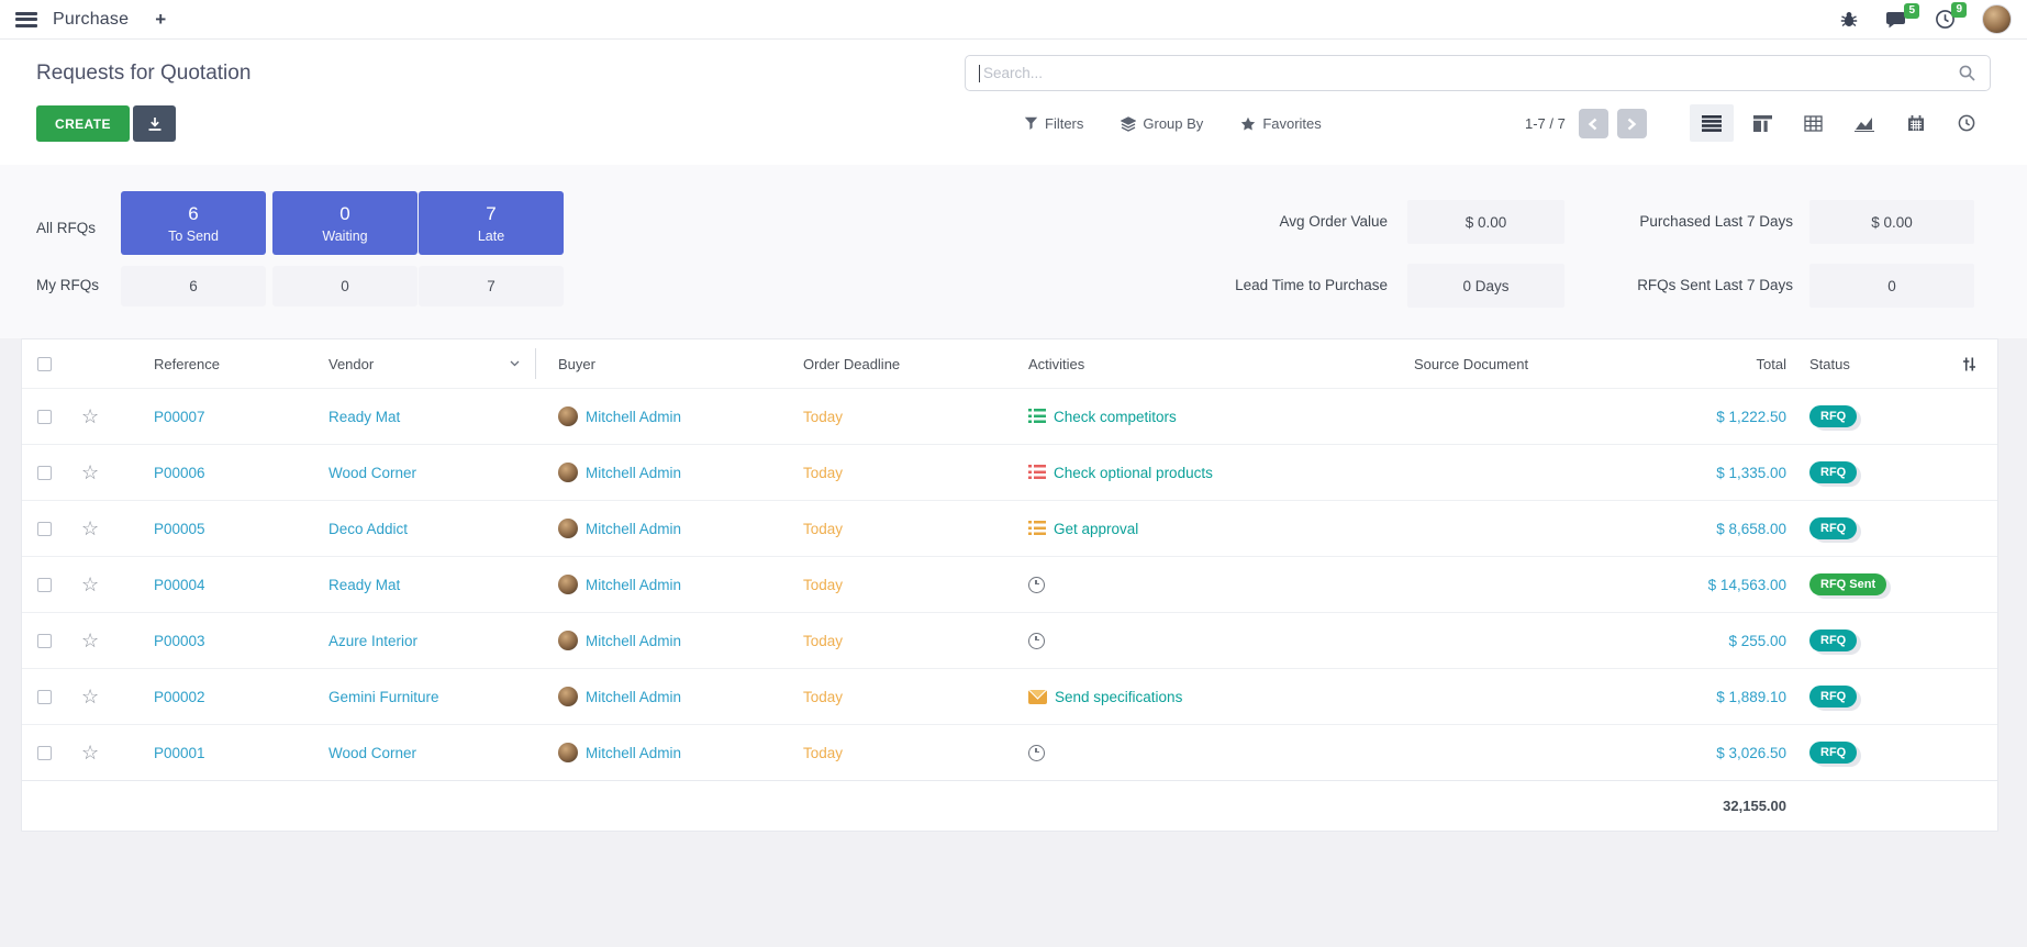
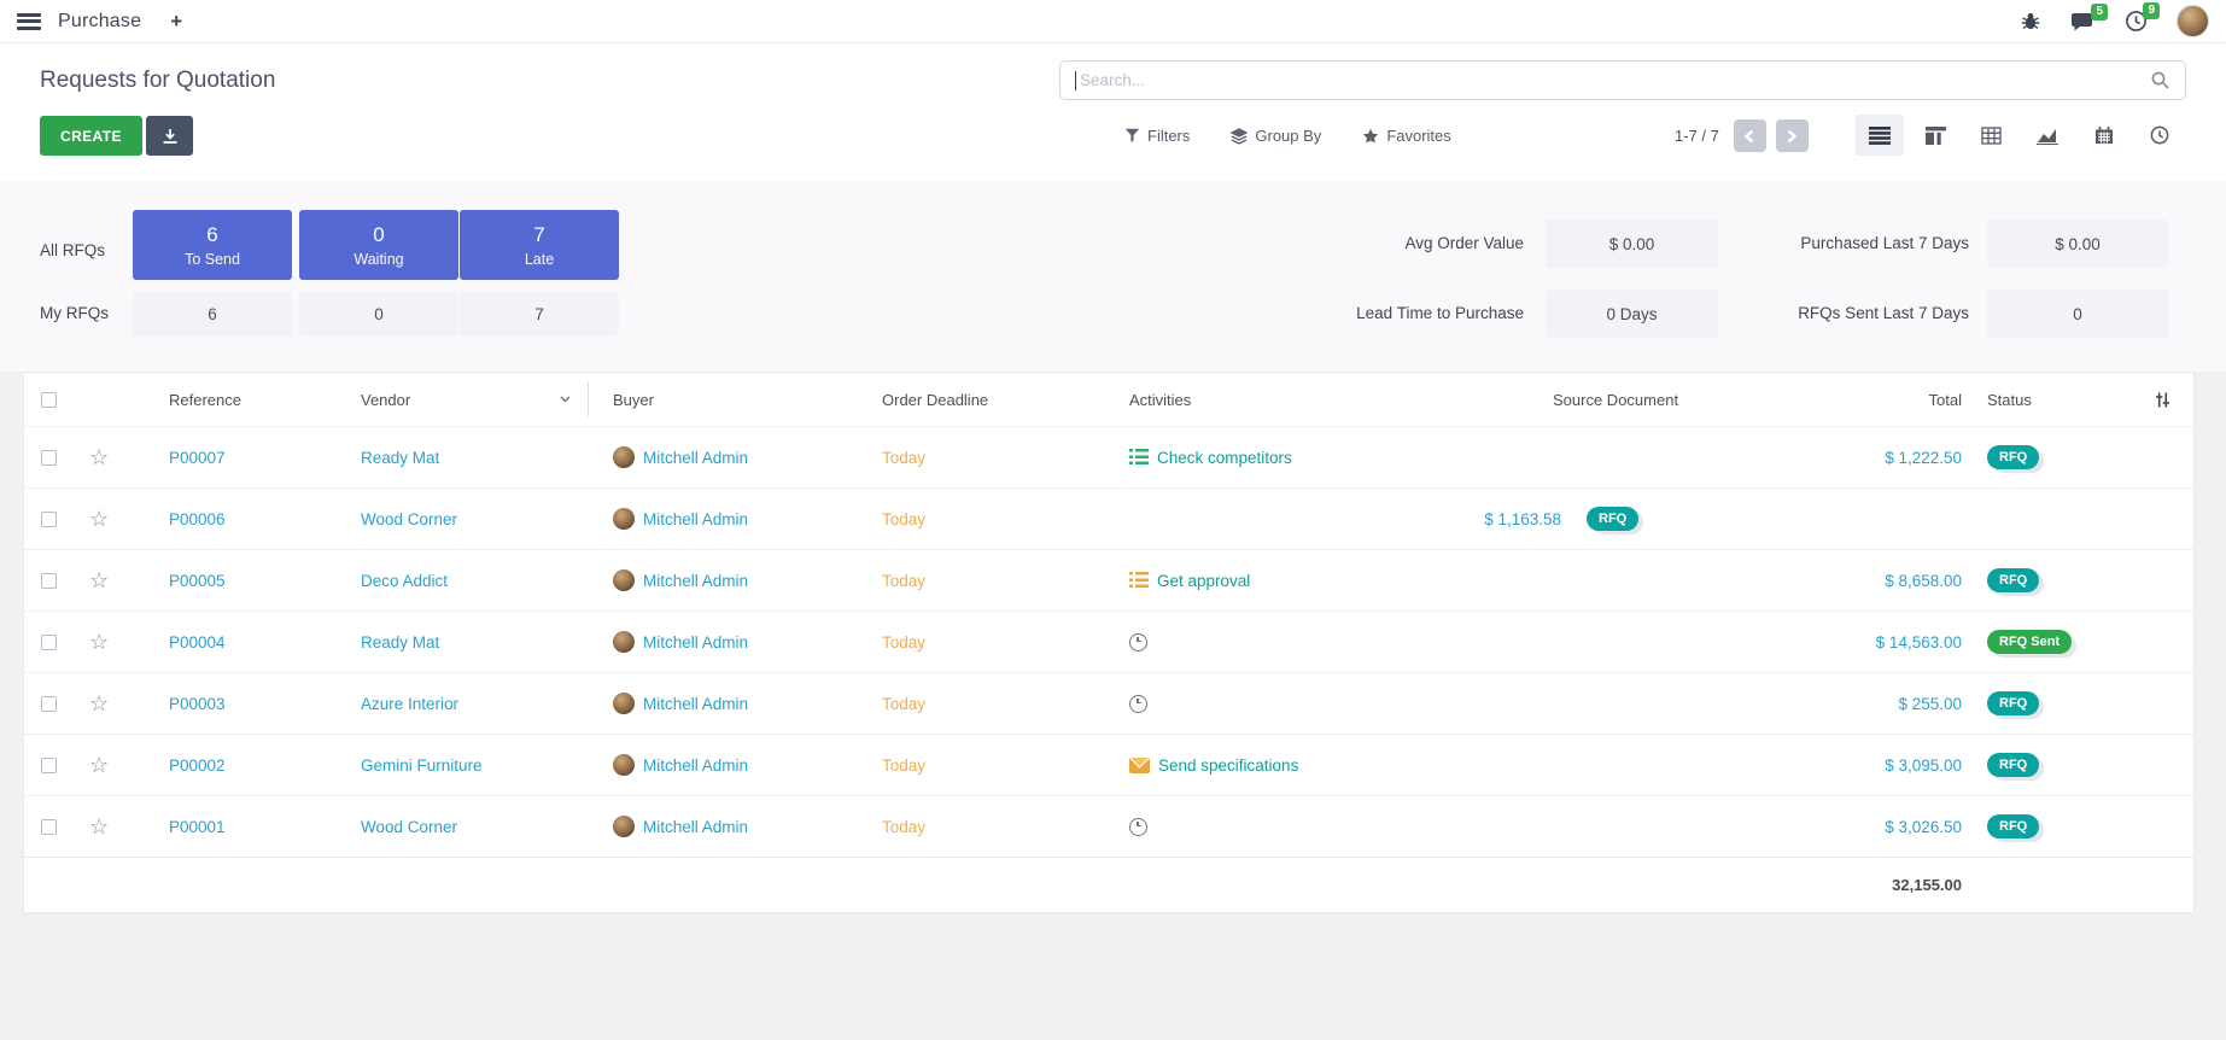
  Purchase
  +
  5
  9
  Requests for Quotation
  Search...
  CREATE
  Filters
  Group By
  Favorites
  1-7 / 7
  All RFQs
  My RFQs
  6
  To Send
  0
  Waiting
  7
  Late
  6
  0
  7
  Avg Order Value
  $ 0.00
  Lead Time to Purchase
  0 Days
  Purchased Last 7 Days
  $ 0.00
  RFQs Sent Last 7 Days
  0
  Reference
  Vendor
  Buyer
  Order Deadline
  Activities
  Source Document
  Total
  Status
  ☆
  P00007
  Ready Mat
  Mitchell Admin
  Today
  Check competitors
  $ 1,222.50
  RFQ
  ☆
  P00006
  Wood Corner
  Mitchell Admin
  Today
- Check optional products
- $ 1,335.00
+ $ 1,163.58
  RFQ
  ☆
  P00005
  Deco Addict
  Mitchell Admin
  Today
  Get approval
  $ 8,658.00
  RFQ
  ☆
  P00004
  Ready Mat
  Mitchell Admin
  Today
  $ 14,563.00
  RFQ Sent
  ☆
  P00003
  Azure Interior
  Mitchell Admin
  Today
  $ 255.00
  RFQ
  ☆
  P00002
  Gemini Furniture
  Mitchell Admin
  Today
  Send specifications
- $ 1,889.10
+ $ 3,095.00
  RFQ
  ☆
  P00001
  Wood Corner
  Mitchell Admin
  Today
  $ 3,026.50
  RFQ
  32,155.00
